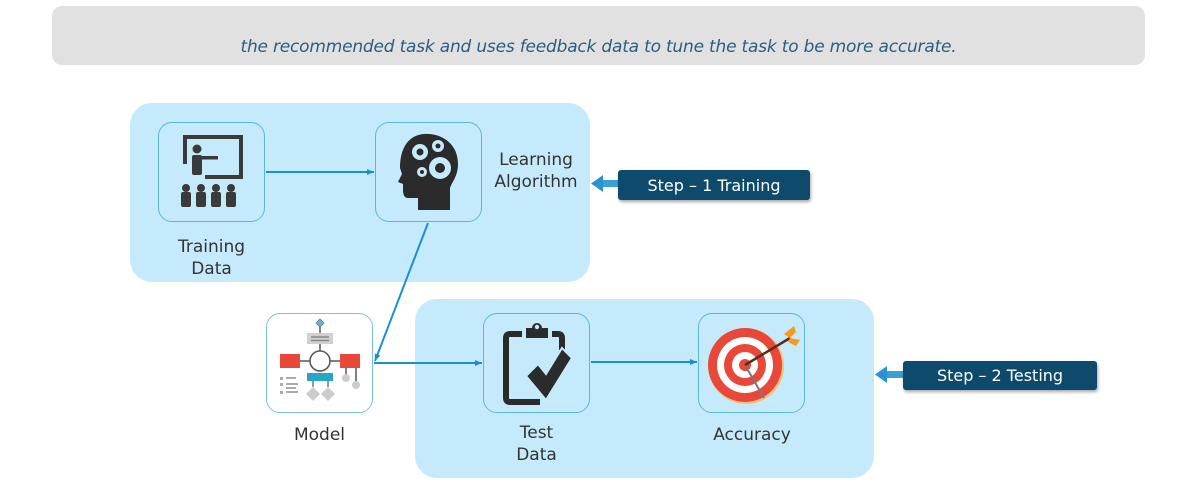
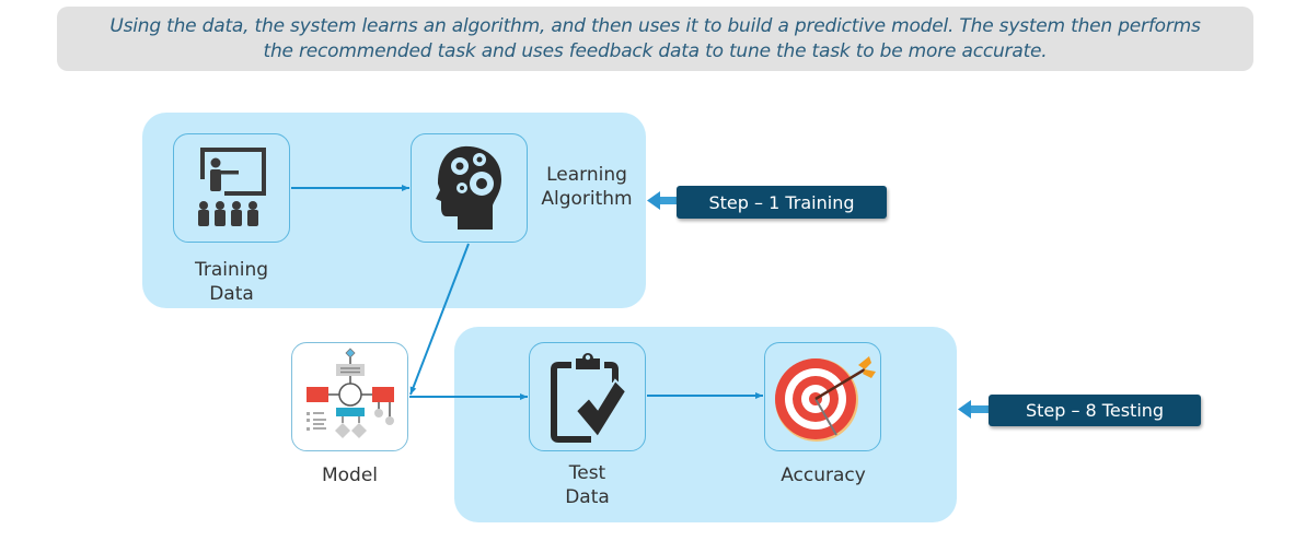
+ Using the data, the system learns an algorithm, and then uses it to build a predictive model. The system then performs
  the recommended task and uses feedback data to tune the task to be more accurate.
  Training
  Data
  Learning
  Algorithm
  Step – 1 Training
  Model
  Test
  Data
  Accuracy
- Step – 2 Testing
+ Step – 8 Testing
